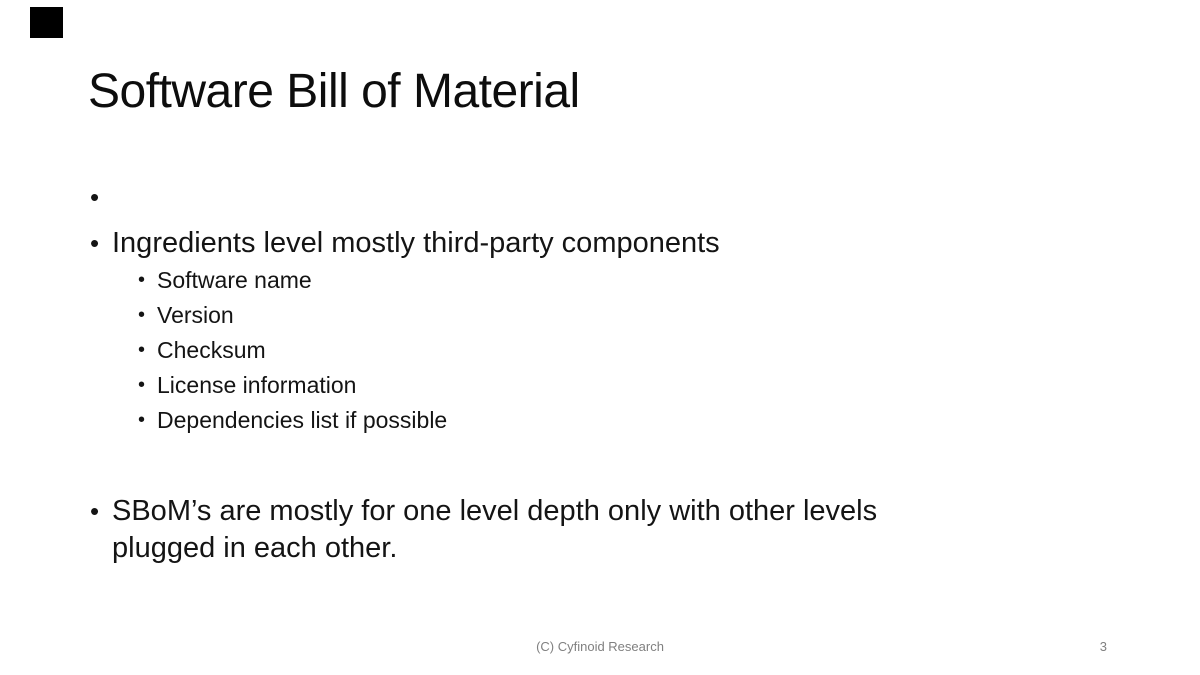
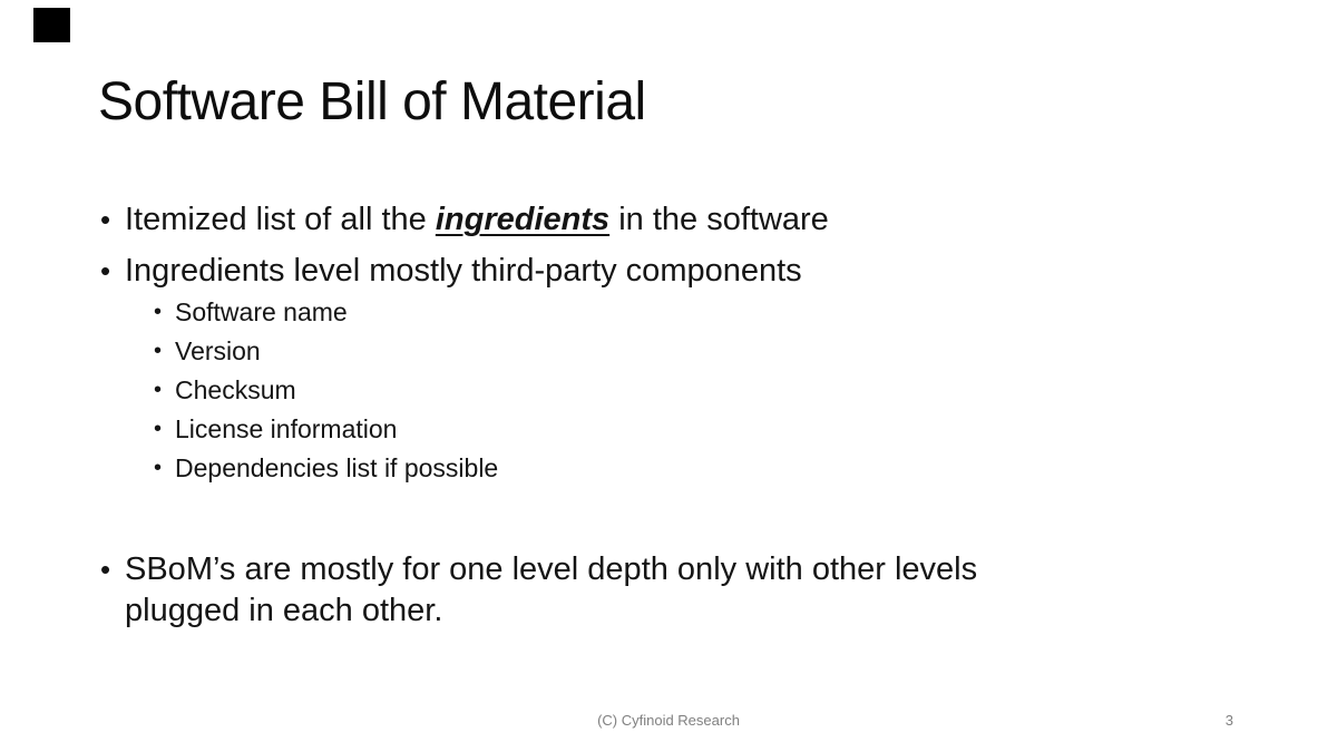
  Software Bill of Material
  •
+ Itemized list of all the ingredients in the software
  •
  Ingredients level mostly third-party components
  •
  Software name
  •
  Version
  •
  Checksum
  •
  License information
  •
  Dependencies list if possible
  •
  SBoM’s are mostly for one level depth only with other levels
  plugged in each other.
  (C) Cyfinoid Research
  3
